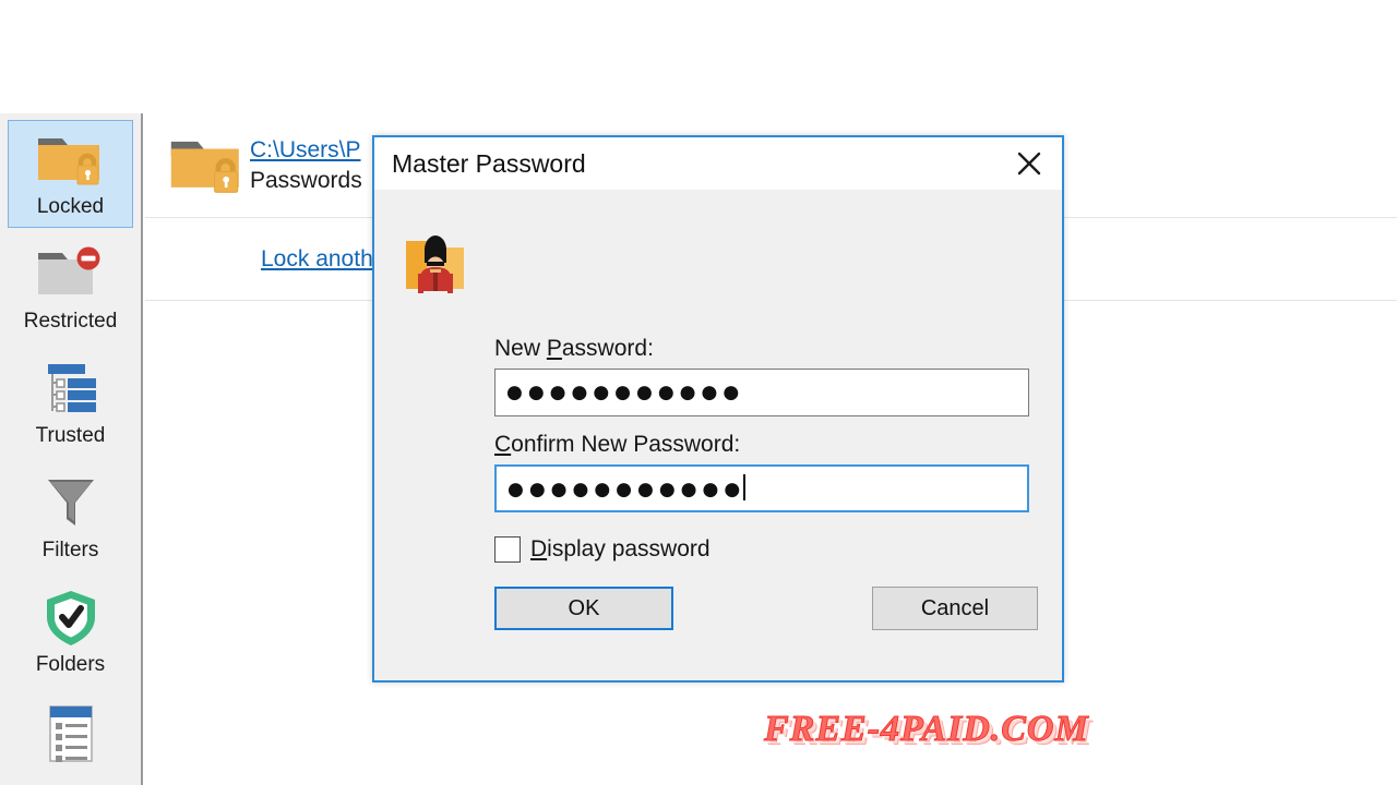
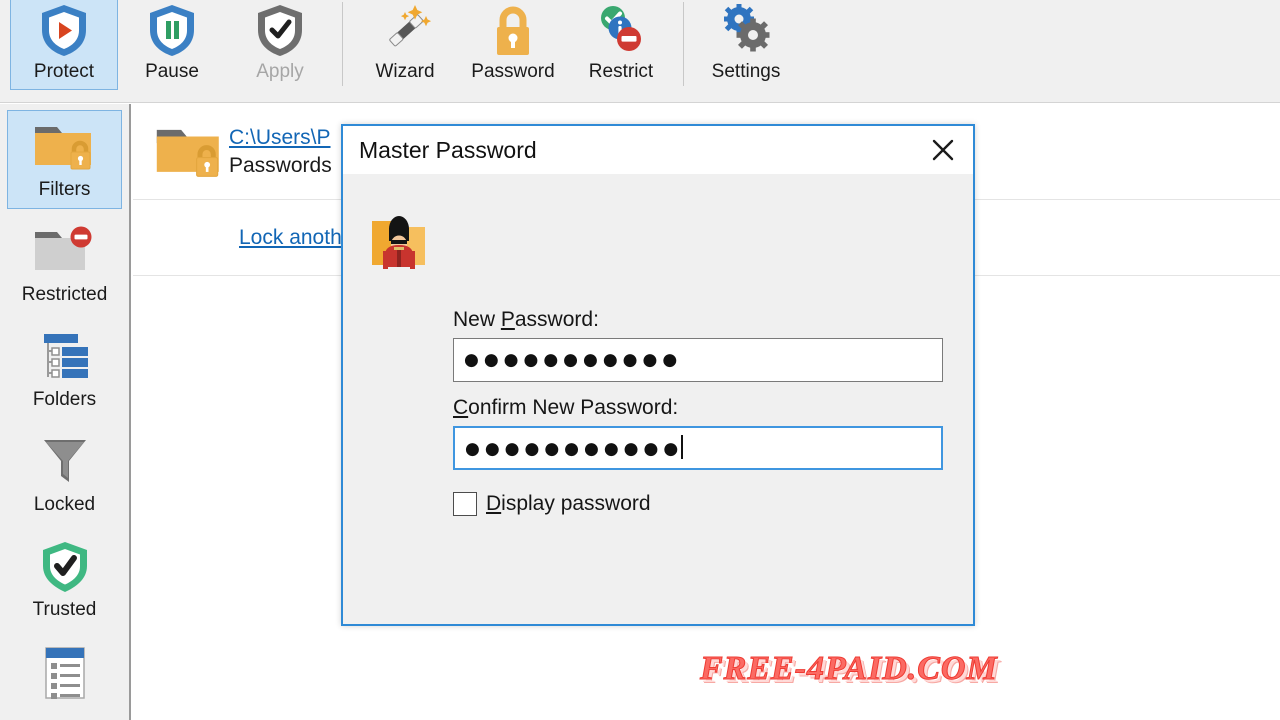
+ Protect
+ Pause
+ Apply
+ Wizard
+ Password
+ Restrict
+ Settings
- Locked
+ Filters
  Restricted
- Trusted
+ Folders
- Filters
+ Locked
- Folders
+ Trusted
  C:\Users\P
  Passwords
  Lock anoth
  FREE-4PAID.COM
  Master Password
  New Password:
  ●●●●●●●●●●●
  Confirm New Password:
  ●●●●●●●●●●●
  Display password
- OK
- Cancel
